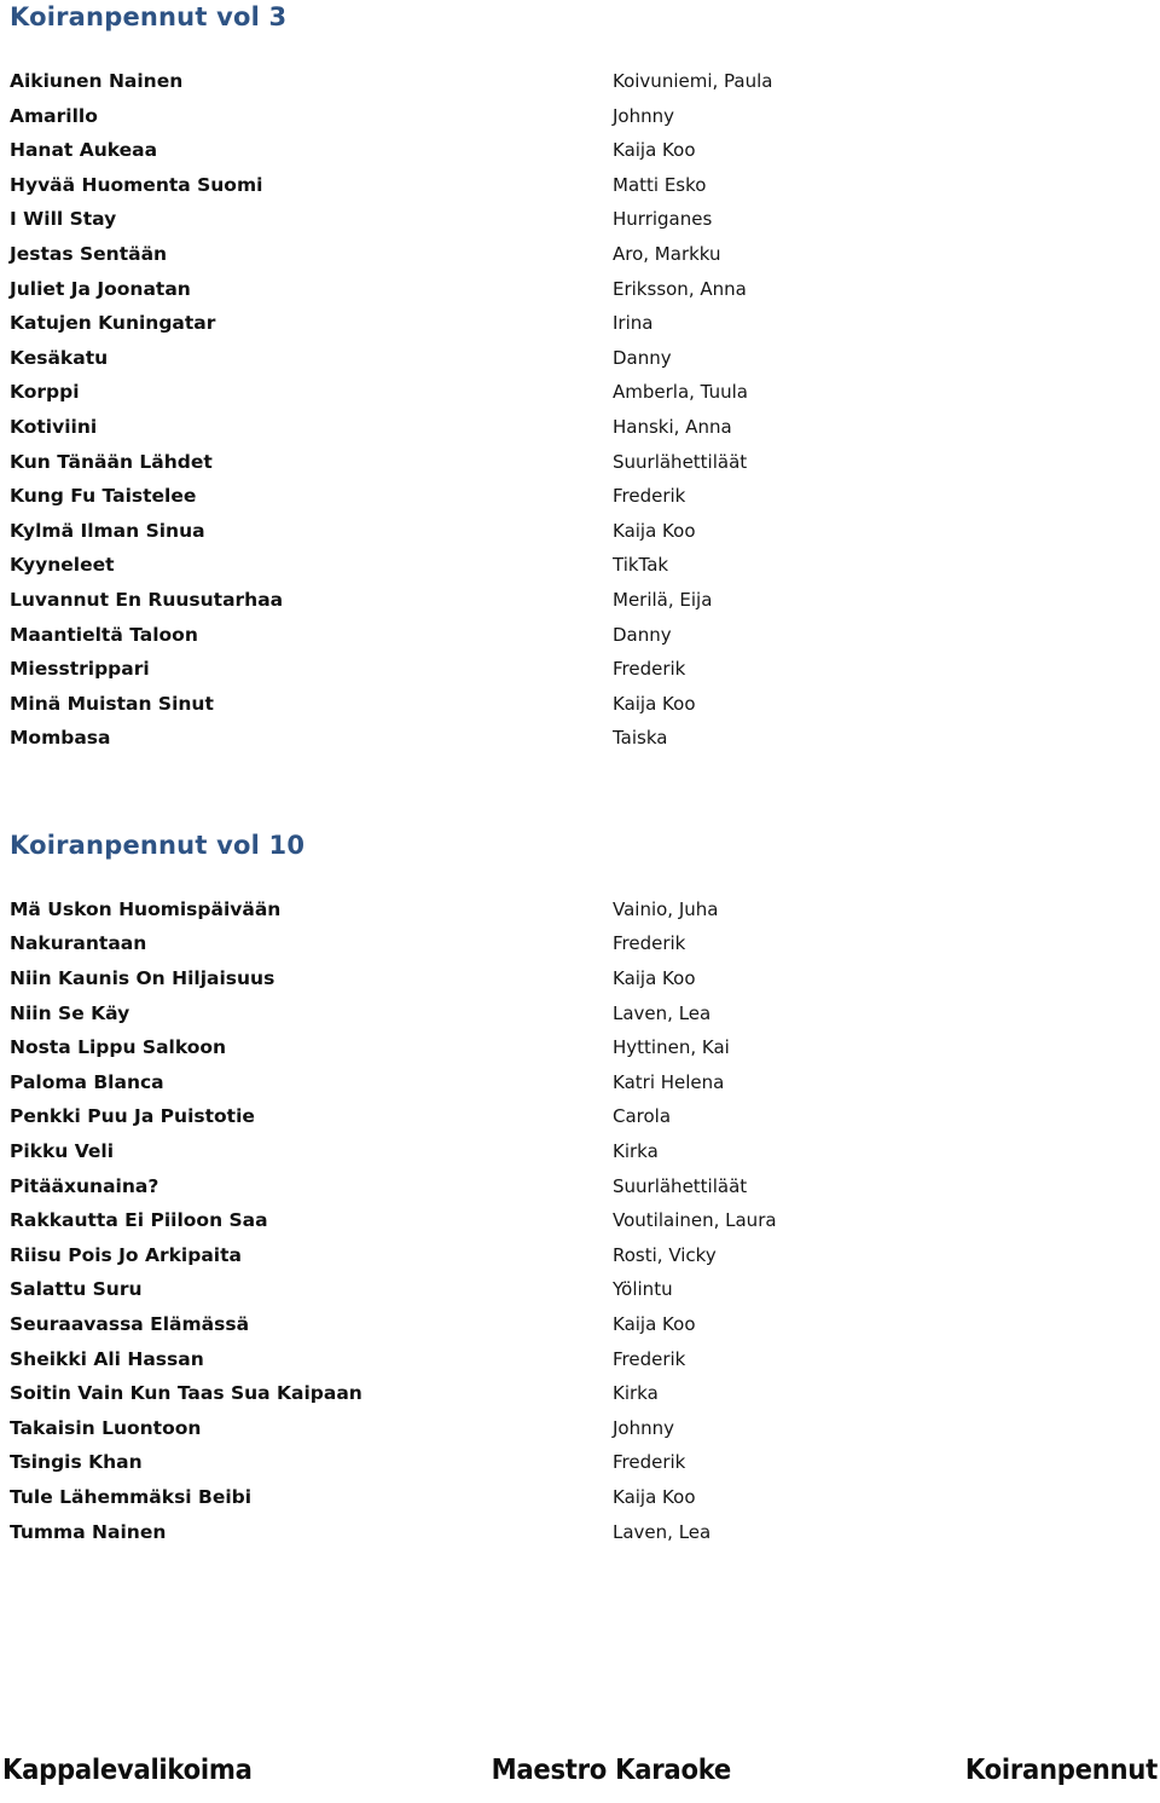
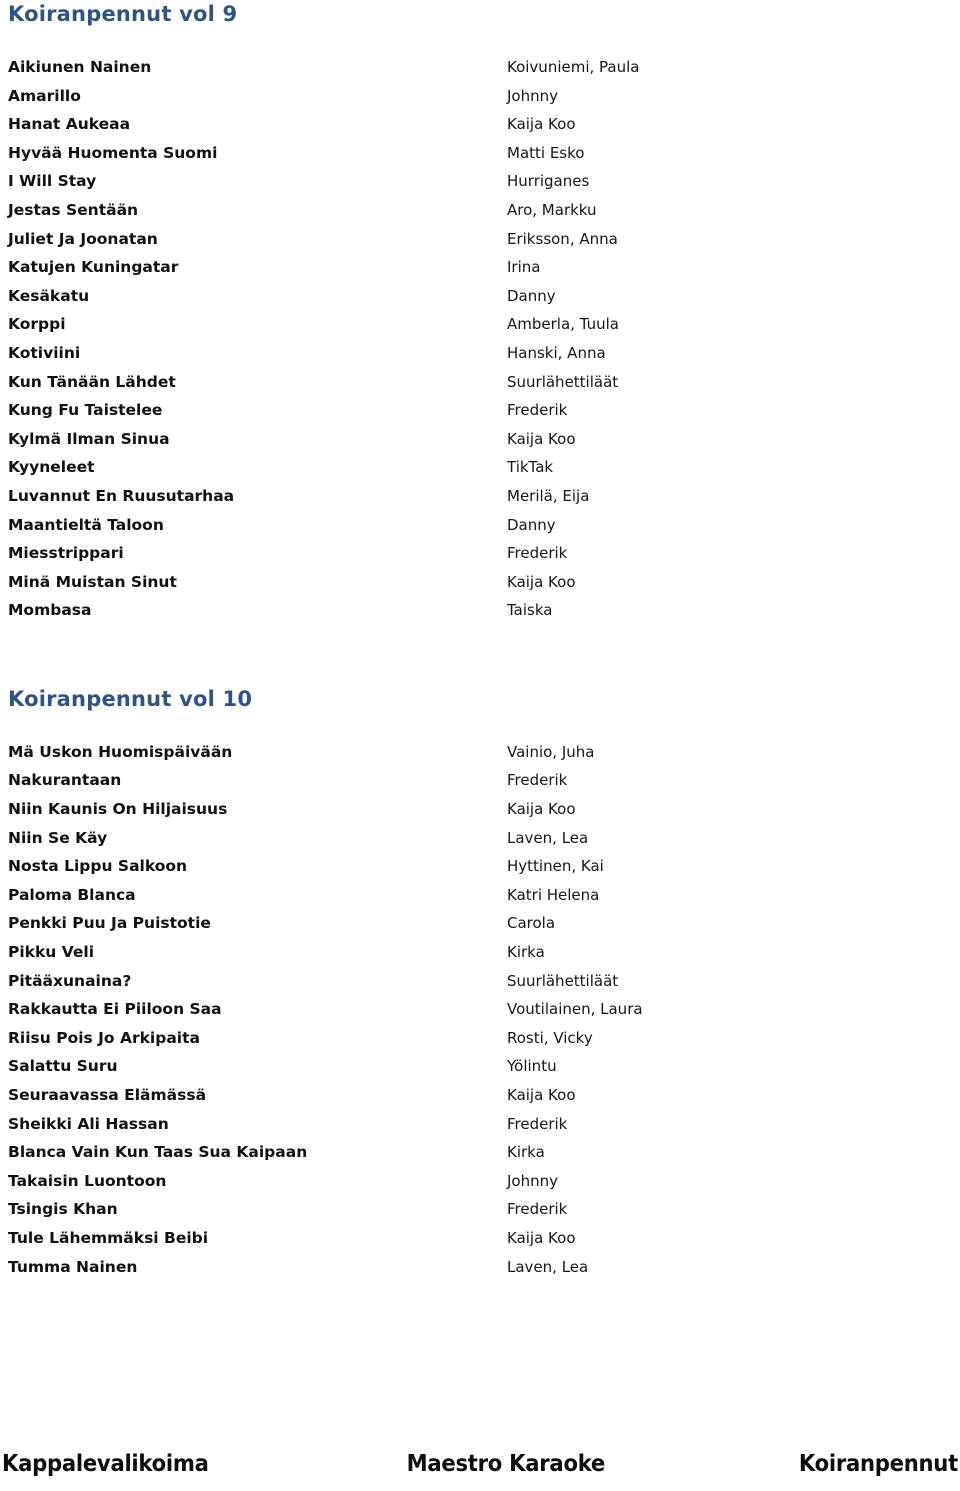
- Koiranpennut vol 3
+ Koiranpennut vol 9
  Aikiunen Nainen
  Koivuniemi, Paula
  Amarillo
  Johnny
  Hanat Aukeaa
  Kaija Koo
  Hyvää Huomenta Suomi
  Matti Esko
  I Will Stay
  Hurriganes
  Jestas Sentään
  Aro, Markku
  Juliet Ja Joonatan
  Eriksson, Anna
  Katujen Kuningatar
  Irina
  Kesäkatu
  Danny
  Korppi
  Amberla, Tuula
  Kotiviini
  Hanski, Anna
  Kun Tänään Lähdet
  Suurlähettiläät
  Kung Fu Taistelee
  Frederik
  Kylmä Ilman Sinua
  Kaija Koo
  Kyyneleet
  TikTak
  Luvannut En Ruusutarhaa
  Merilä, Eija
  Maantieltä Taloon
  Danny
  Miesstrippari
  Frederik
  Minä Muistan Sinut
  Kaija Koo
  Mombasa
  Taiska
  Koiranpennut vol 10
  Mä Uskon Huomispäivään
  Vainio, Juha
  Nakurantaan
  Frederik
  Niin Kaunis On Hiljaisuus
  Kaija Koo
  Niin Se Käy
  Laven, Lea
  Nosta Lippu Salkoon
  Hyttinen, Kai
  Paloma Blanca
  Katri Helena
  Penkki Puu Ja Puistotie
  Carola
  Pikku Veli
  Kirka
  Pitääxunaina?
  Suurlähettiläät
  Rakkautta Ei Piiloon Saa
  Voutilainen, Laura
  Riisu Pois Jo Arkipaita
  Rosti, Vicky
  Salattu Suru
  Yölintu
  Seuraavassa Elämässä
  Kaija Koo
  Sheikki Ali Hassan
  Frederik
- Soitin Vain Kun Taas Sua Kaipaan
+ Blanca Vain Kun Taas Sua Kaipaan
  Kirka
  Takaisin Luontoon
  Johnny
  Tsingis Khan
  Frederik
  Tule Lähemmäksi Beibi
  Kaija Koo
  Tumma Nainen
  Laven, Lea
  Kappalevalikoima
  Maestro Karaoke
  Koiranpennut
